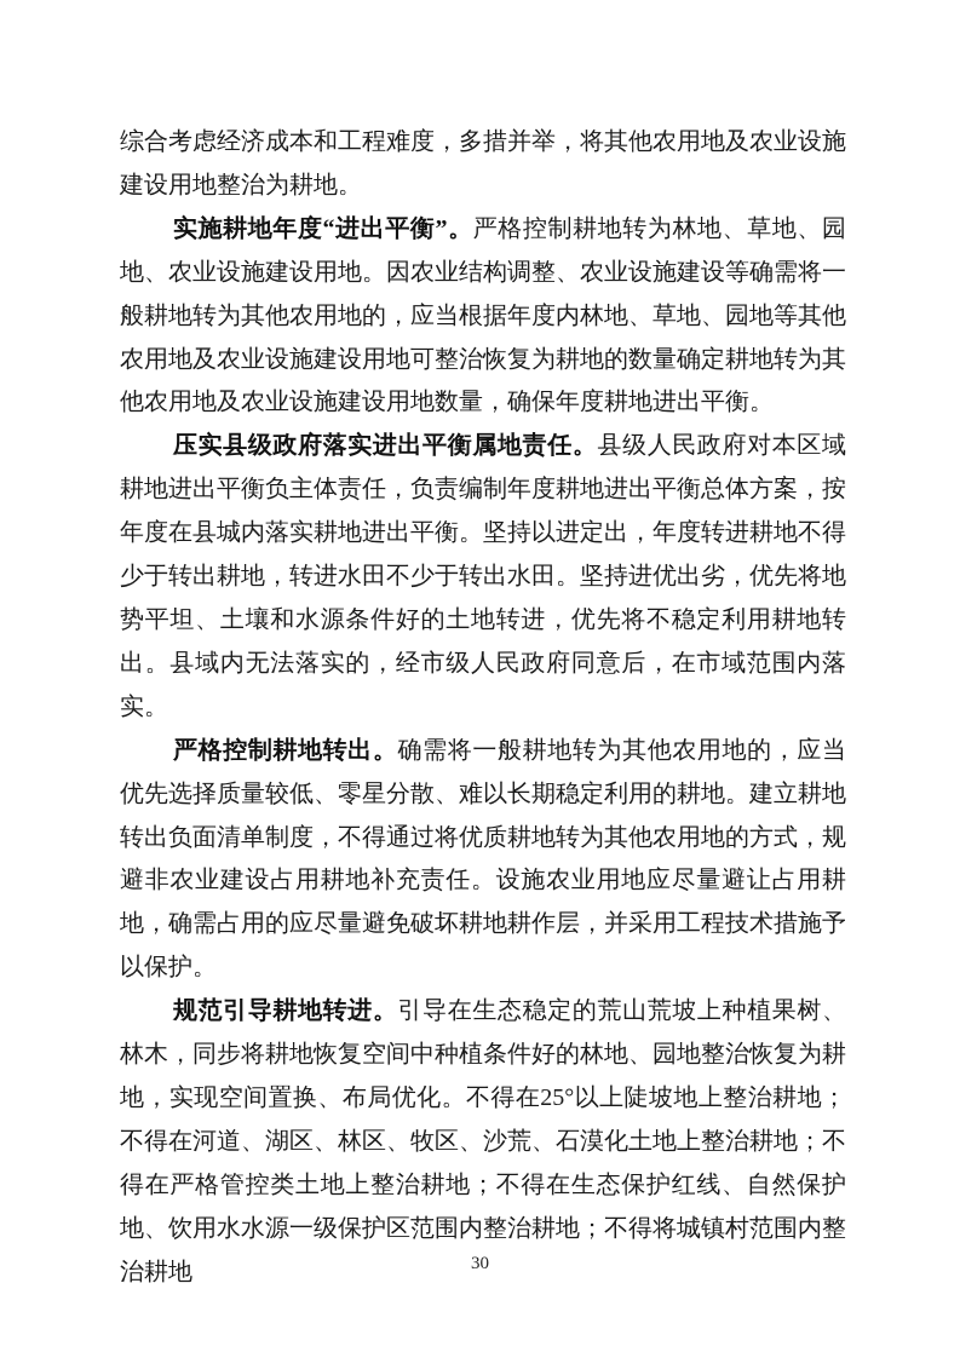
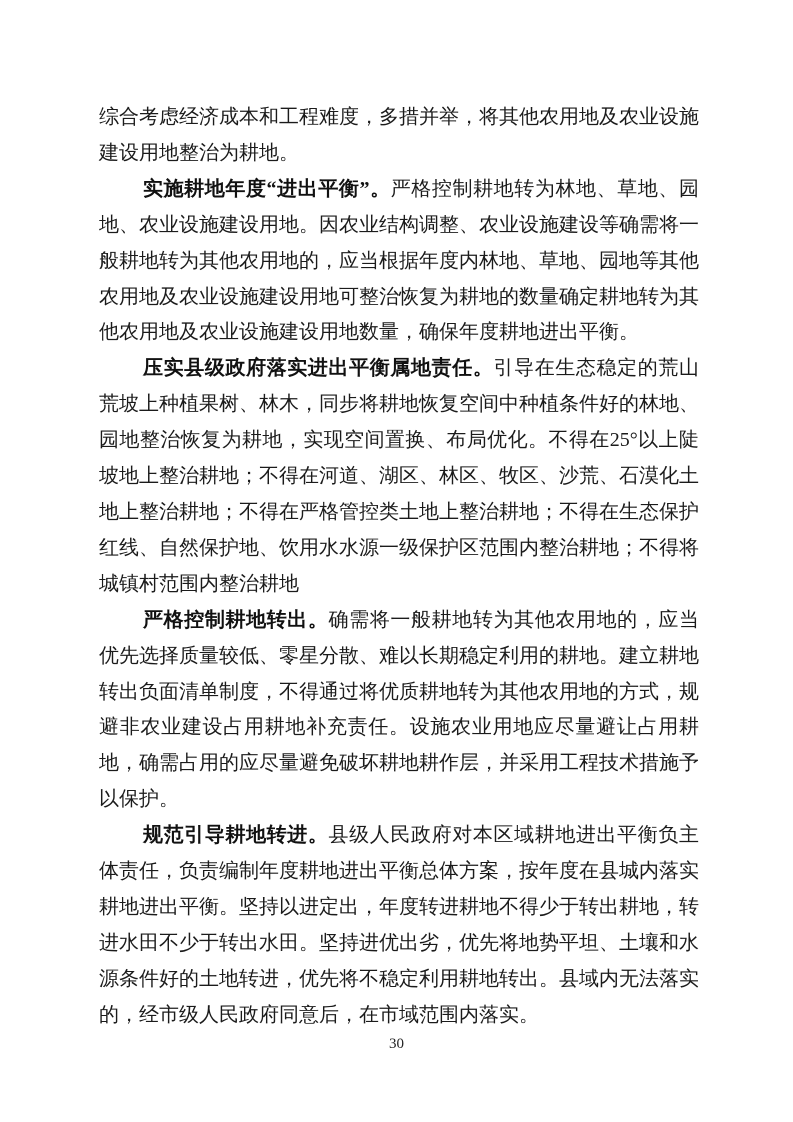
  综合考虑经济成本和工程难度，多措并举，将其他农用地及农业设施建设用地整治为耕地。
  实施耕地年度“进出平衡”。严格控制耕地转为林地、草地、园地、农业设施建设用地。因农业结构调整、农业设施建设等确需将一般耕地转为其他农用地的，应当根据年度内林地、草地、园地等其他农用地及农业设施建设用地可整治恢复为耕地的数量确定耕地转为其他农用地及农业设施建设用地数量，确保年度耕地进出平衡。
- 压实县级政府落实进出平衡属地责任。县级人民政府对本区域耕地进出平衡负主体责任，负责编制年度耕地进出平衡总体方案，按年度在县城内落实耕地进出平衡。坚持以进定出，年度转进耕地不得少于转出耕地，转进水田不少于转出水田。坚持进优出劣，优先将地势平坦、土壤和水源条件好的土地转进，优先将不稳定利用耕地转出。县域内无法落实的，经市级人民政府同意后，在市域范围内落实。
+ 压实县级政府落实进出平衡属地责任。引导在生态稳定的荒山荒坡上种植果树、林木，同步将耕地恢复空间中种植条件好的林地、园地整治恢复为耕地，实现空间置换、布局优化。不得在25°以上陡坡地上整治耕地；不得在河道、湖区、林区、牧区、沙荒、石漠化土地上整治耕地；不得在严格管控类土地上整治耕地；不得在生态保护红线、自然保护地、饮用水水源一级保护区范围内整治耕地；不得将城镇村范围内整治耕地
  严格控制耕地转出。确需将一般耕地转为其他农用地的，应当优先选择质量较低、零星分散、难以长期稳定利用的耕地。建立耕地转出负面清单制度，不得通过将优质耕地转为其他农用地的方式，规避非农业建设占用耕地补充责任。设施农业用地应尽量避让占用耕地，确需占用的应尽量避免破坏耕地耕作层，并采用工程技术措施予以保护。
- 规范引导耕地转进。引导在生态稳定的荒山荒坡上种植果树、林木，同步将耕地恢复空间中种植条件好的林地、园地整治恢复为耕地，实现空间置换、布局优化。不得在25°以上陡坡地上整治耕地；不得在河道、湖区、林区、牧区、沙荒、石漠化土地上整治耕地；不得在严格管控类土地上整治耕地；不得在生态保护红线、自然保护地、饮用水水源一级保护区范围内整治耕地；不得将城镇村范围内整治耕地
+ 规范引导耕地转进。县级人民政府对本区域耕地进出平衡负主体责任，负责编制年度耕地进出平衡总体方案，按年度在县城内落实耕地进出平衡。坚持以进定出，年度转进耕地不得少于转出耕地，转进水田不少于转出水田。坚持进优出劣，优先将地势平坦、土壤和水源条件好的土地转进，优先将不稳定利用耕地转出。县域内无法落实的，经市级人民政府同意后，在市域范围内落实。
  30
